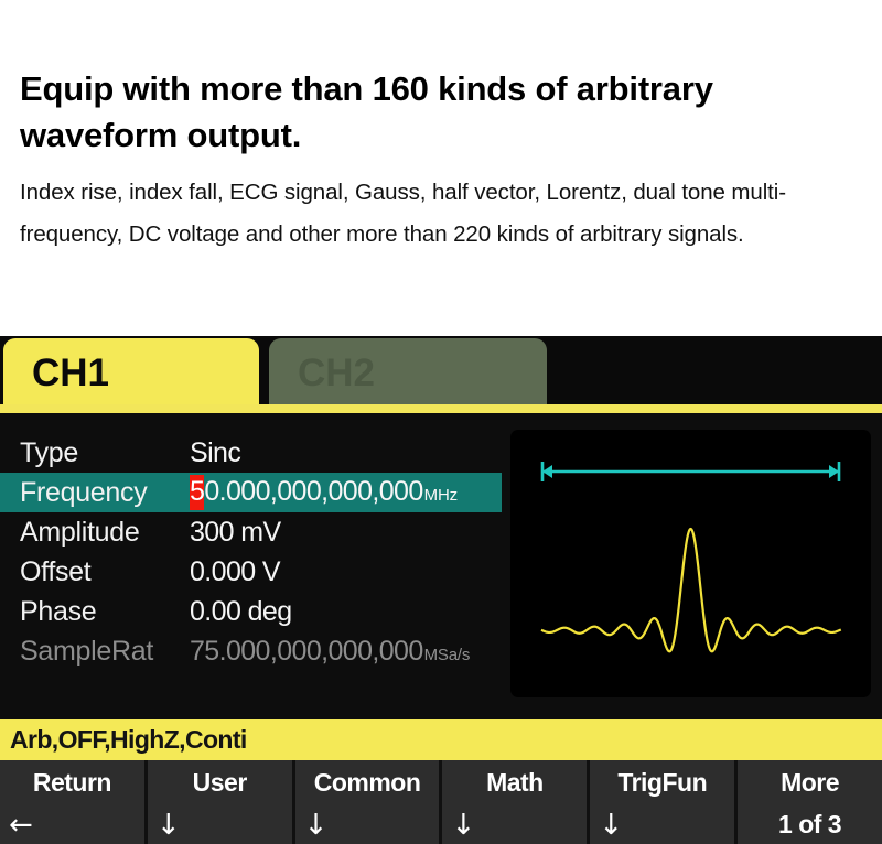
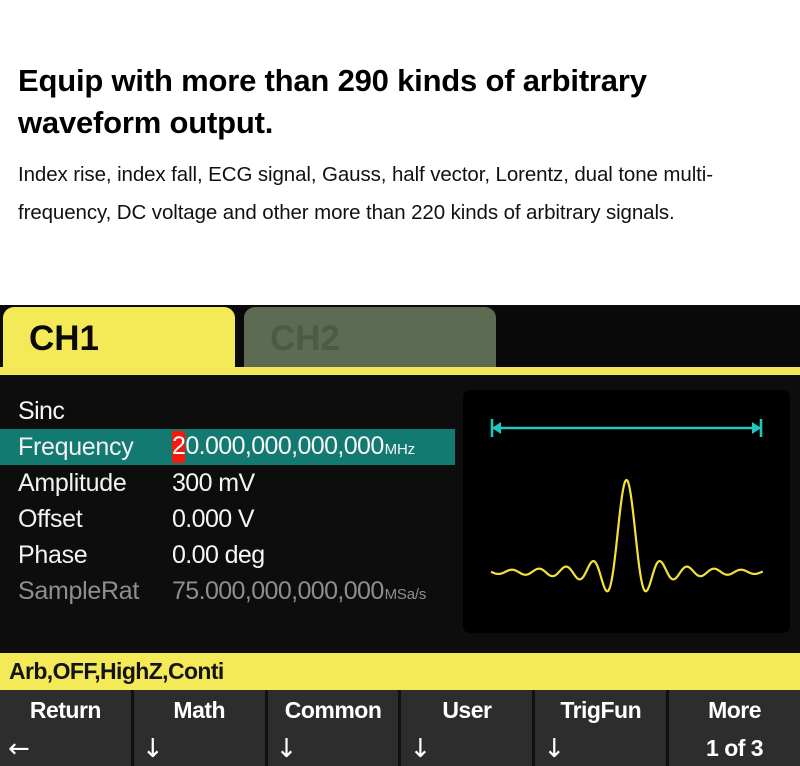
- Equip with more than 160 kinds of arbitrary waveform output.
+ Equip with more than 290 kinds of arbitrary waveform output.
  Index rise, index fall, ECG signal, Gauss, half vector, Lorentz, dual tone multi-frequency, DC voltage and other more than 220 kinds of arbitrary signals.
  CH1
- Type
  Sinc
  Frequency
- 5
+ 2
  0.000,000,000,000
  MHz
  Amplitude
  300 mV
  Offset
  0.000 V
  Phase
  0.00 deg
  SampleRat
  75.000,000,000,000
  MSa/s
  Arb,OFF,HighZ,Conti
  Return
  ←
- User
+ Math
  ↓
  Common
  ↓
- Math
+ User
  ↓
  TrigFun
  ↓
  More
  1 of 3
